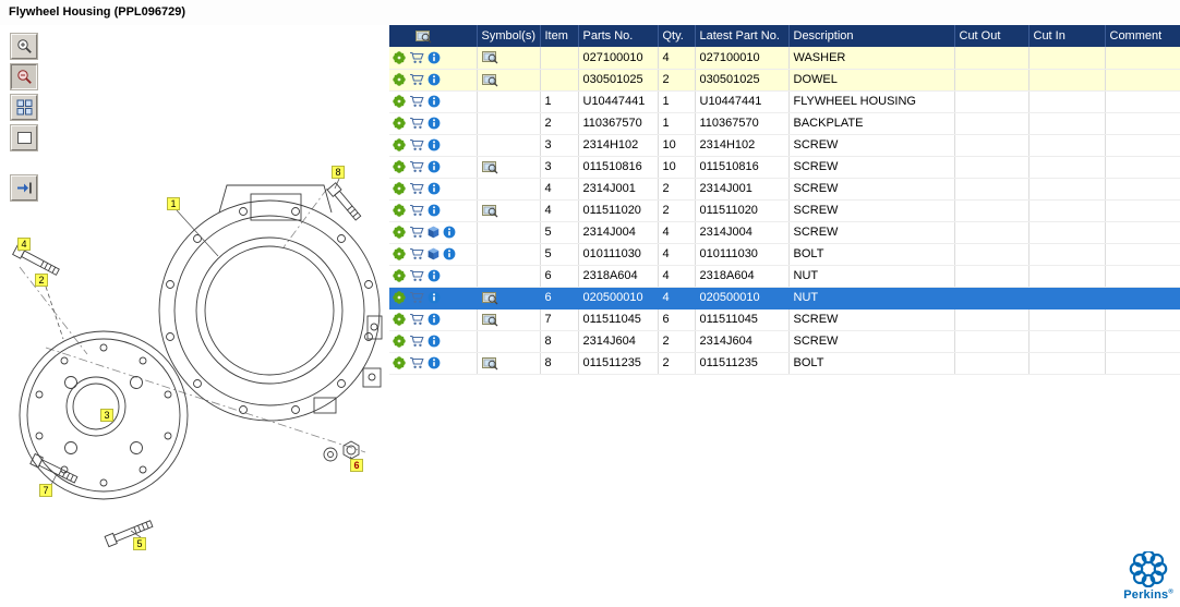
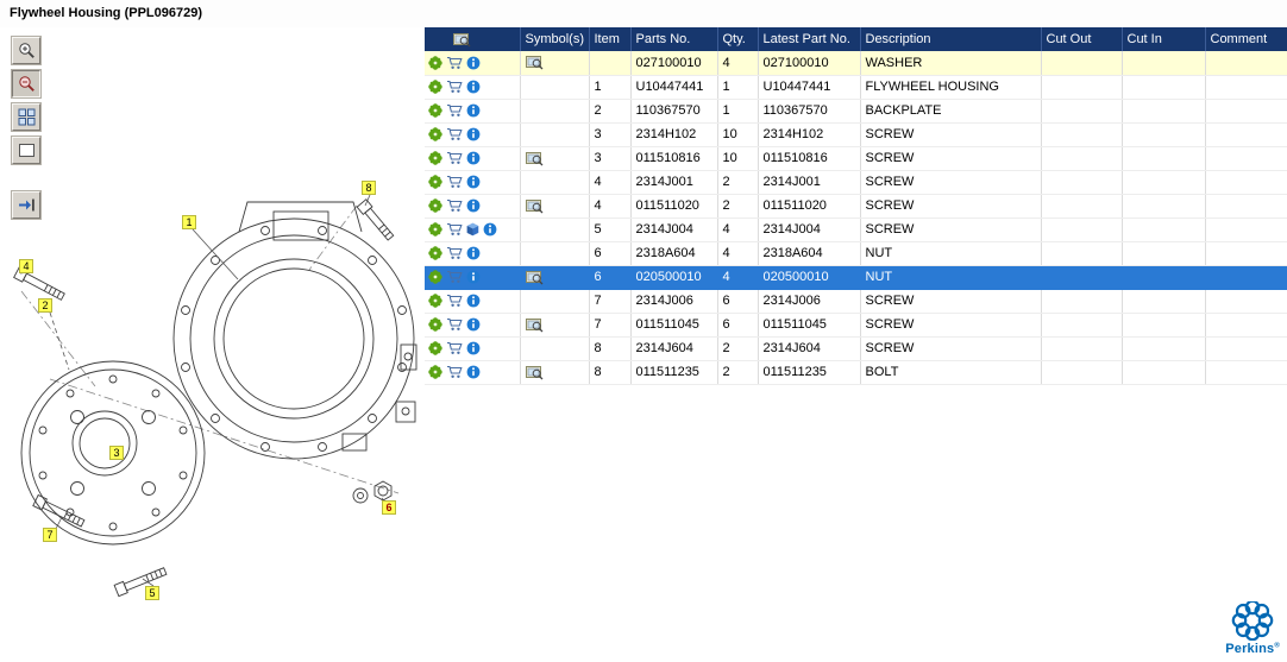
  Flywheel Housing (PPL096729)
  1
  8
  4
  2
  3
  7
  6
  5
  	Symbol(s)	Item	Parts No.	Qty.	Latest Part No.	Description	Cut Out	Cut In	Comment
  			027100010	4	027100010	WASHER
- 			030501025	2	030501025	DOWEL
  		1	U10447441	1	U10447441	FLYWHEEL HOUSING
  		2	110367570	1	110367570	BACKPLATE
  		3	2314H102	10	2314H102	SCREW
  		3	011510816	10	011510816	SCREW
  		4	2314J001	2	2314J001	SCREW
  		4	011511020	2	011511020	SCREW
  		5	2314J004	4	2314J004	SCREW
- 		5	010111030	4	010111030	BOLT
  		6	2318A604	4	2318A604	NUT
  		6	020500010	4	020500010	NUT
+ 		7	2314J006	6	2314J006	SCREW
  		7	011511045	6	011511045	SCREW
  		8	2314J604	2	2314J604	SCREW
  		8	011511235	2	011511235	BOLT
  Perkins
